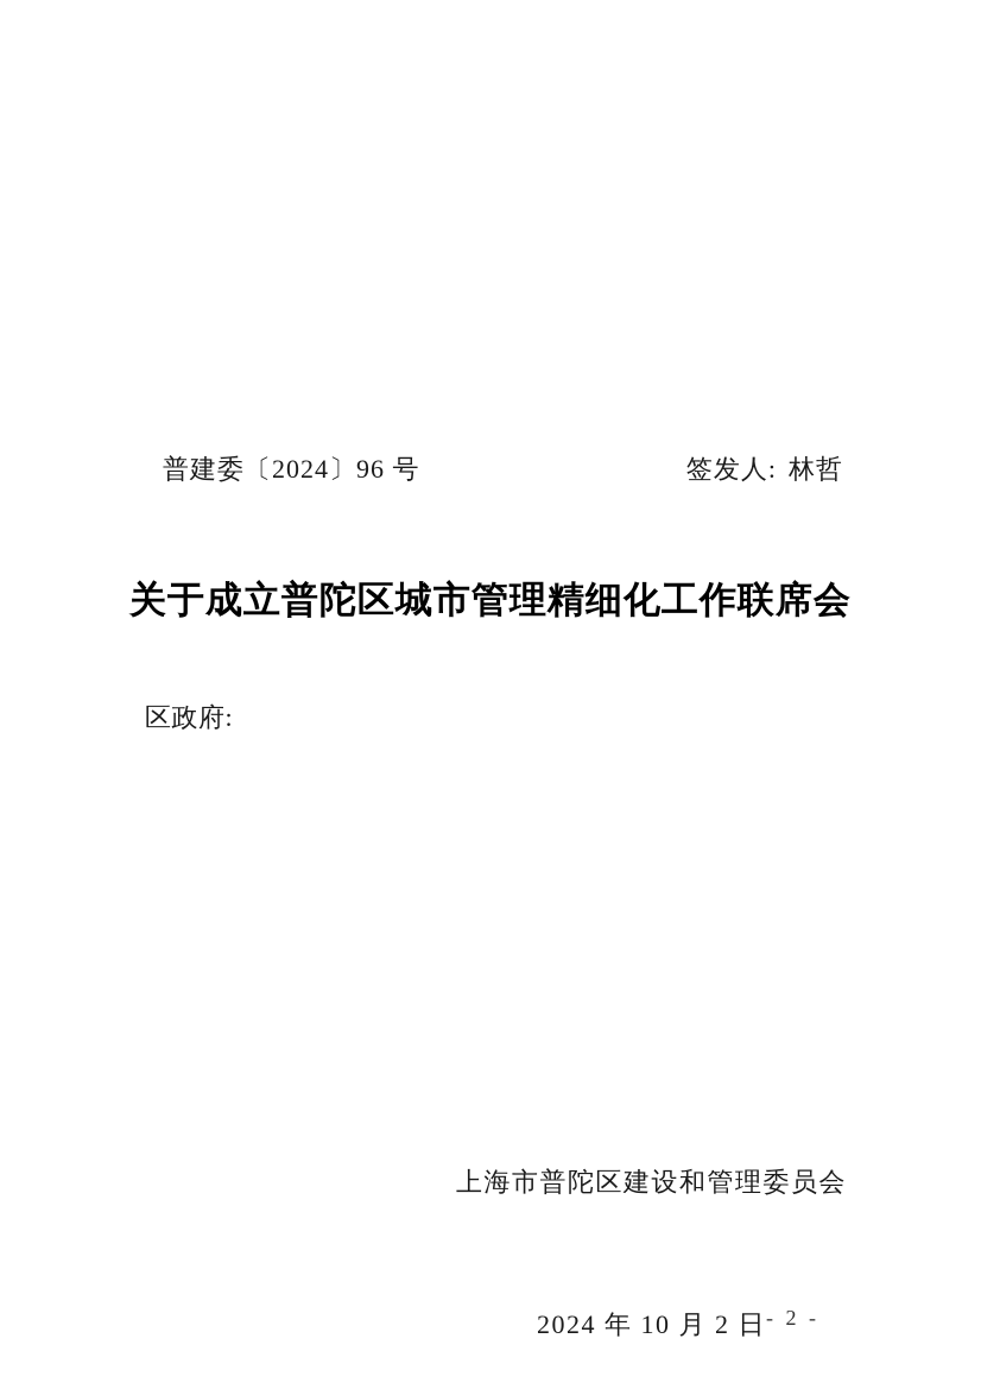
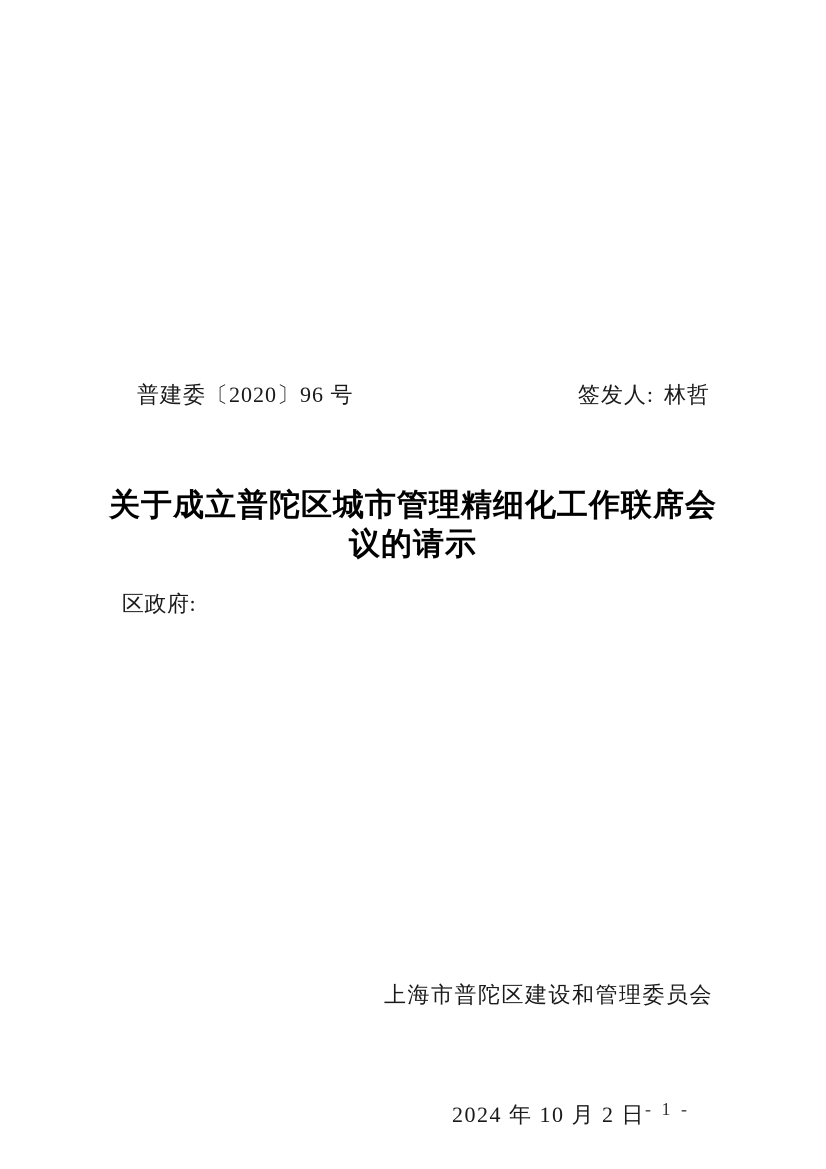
- 普建委〔2024〕96 号
+ 普建委〔2020〕96 号
  签发人:
  林哲
  关于成立普陀区城市管理精细化工作联席会
+ 议的请示
  区政府:
  上海市普陀区建设和管理委员会
  2024 年 10 月 2 日
- - 2 -
+ - 1 -
